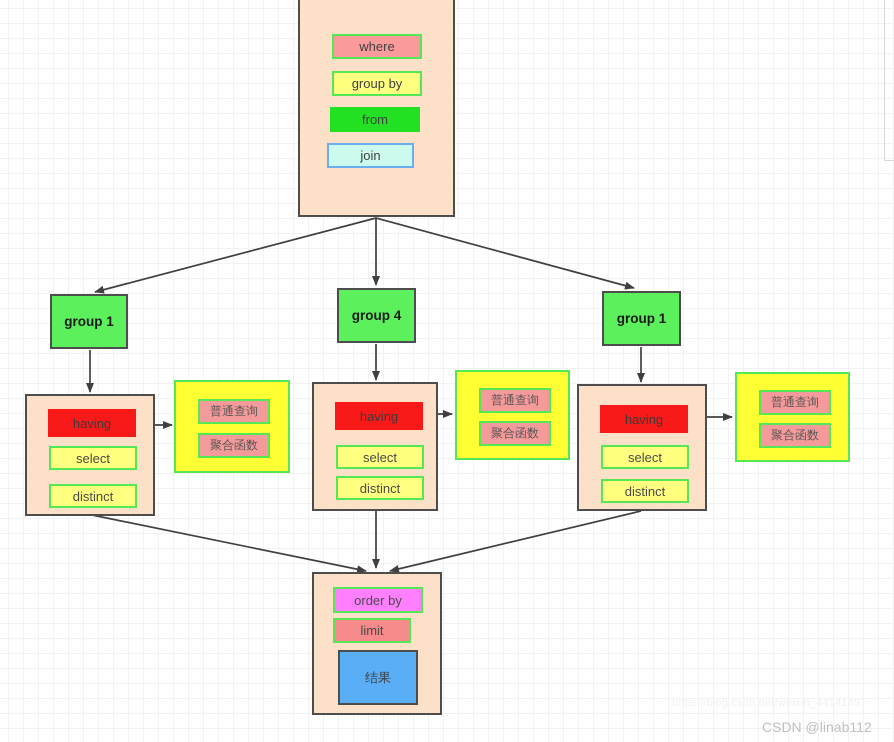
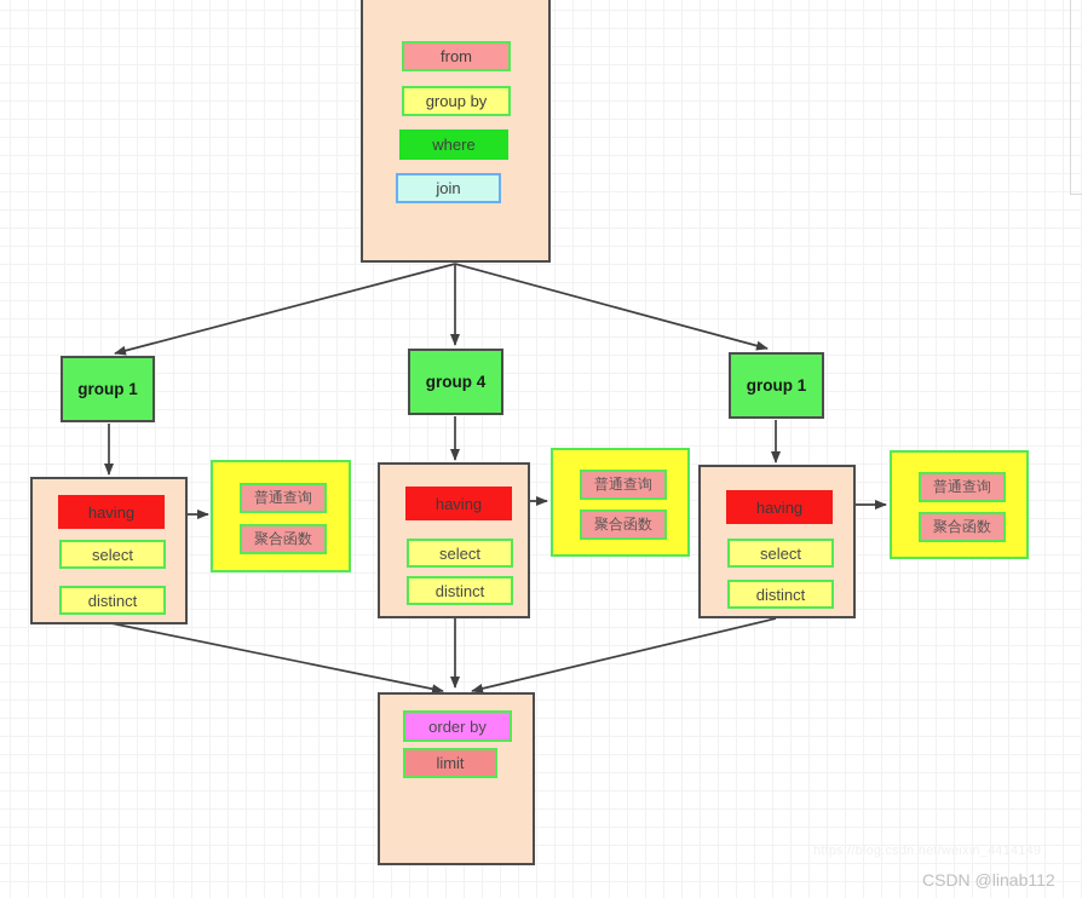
- where
+ from
  group by
- from
+ where
  join
  group 1
  having
  select
  distinct
  普通查询
  聚合函数
  group 4
  having
  select
  distinct
  普通查询
  聚合函数
  group 1
  having
  select
  distinct
  普通查询
  聚合函数
  order by
  limit
- 结果
  CSDN @linab112
